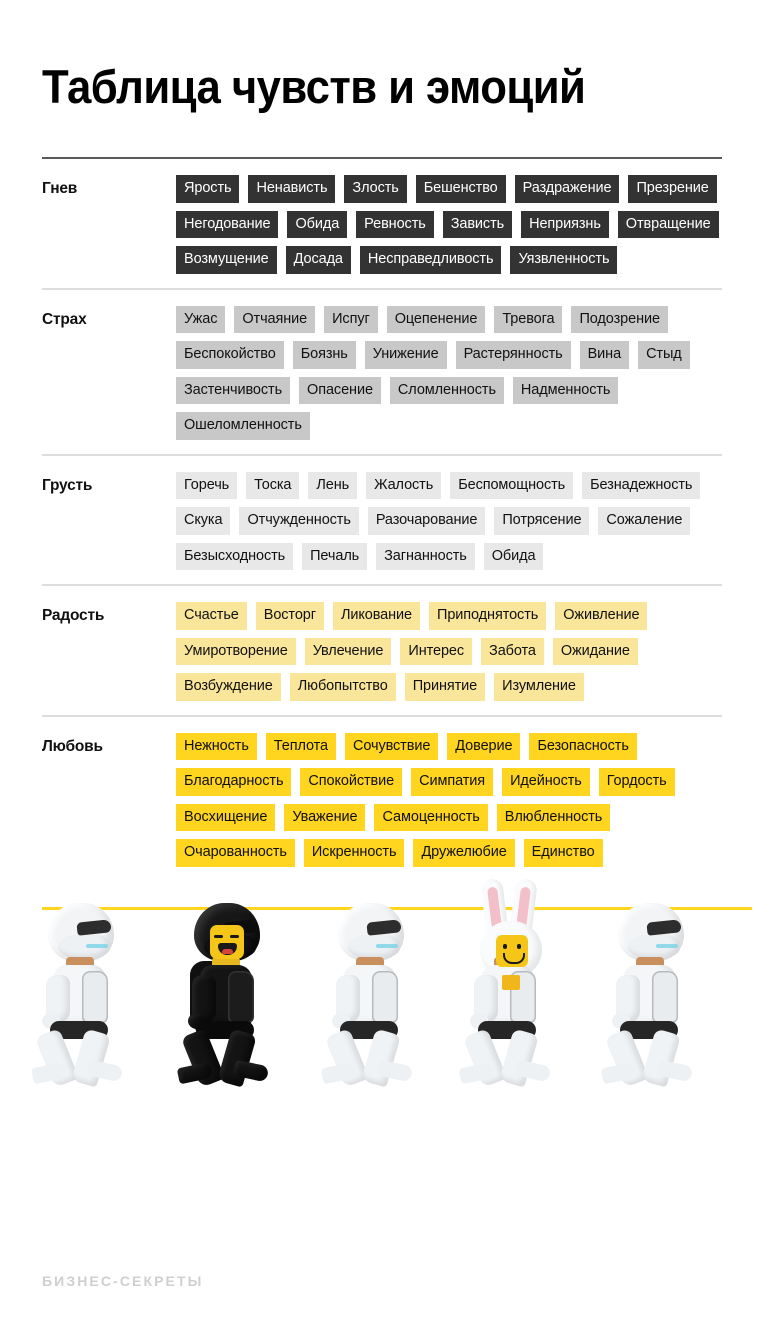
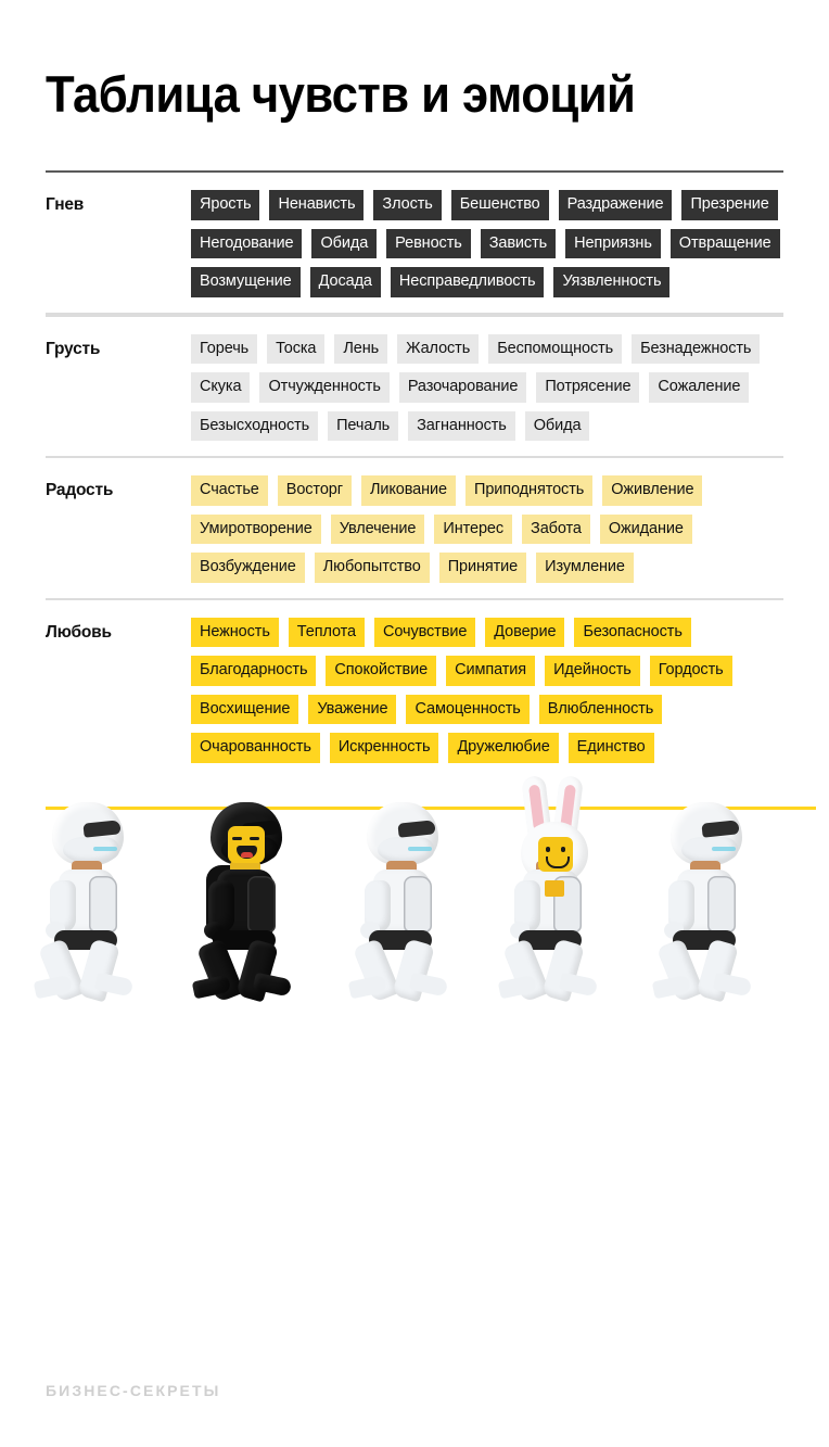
  Таблица чувств и эмоций
  Гнев
  Ярость
  Ненависть
  Злость
  Бешенство
  Раздражение
  Презрение
  Негодование
  Обида
  Ревность
  Зависть
  Неприязнь
  Отвращение
  Возмущение
  Досада
  Несправедливость
  Уязвленность
- Страх
- Ужас
- Отчаяние
- Испуг
- Оцепенение
- Тревога
- Подозрение
- Беспокойство
- Боязнь
- Унижение
- Растерянность
- Вина
- Стыд
- Застенчивость
- Опасение
- Сломленность
- Надменность
- Ошеломленность
  Грусть
  Горечь
  Тоска
  Лень
  Жалость
  Беспомощность
  Безнадежность
  Скука
  Отчужденность
  Разочарование
  Потрясение
  Сожаление
  Безысходность
  Печаль
  Загнанность
  Обида
  Радость
  Счастье
  Восторг
  Ликование
  Приподнятость
  Оживление
  Умиротворение
  Увлечение
  Интерес
  Забота
  Ожидание
  Возбуждение
  Любопытство
  Принятие
  Изумление
  Любовь
  Нежность
  Теплота
  Сочувствие
  Доверие
  Безопасность
  Благодарность
  Спокойствие
  Симпатия
  Идейность
  Гордость
  Восхищение
  Уважение
  Самоценность
  Влюбленность
  Очарованность
  Искренность
  Дружелюбие
  Единство
  БИЗНЕС-СЕКРЕТЫ
